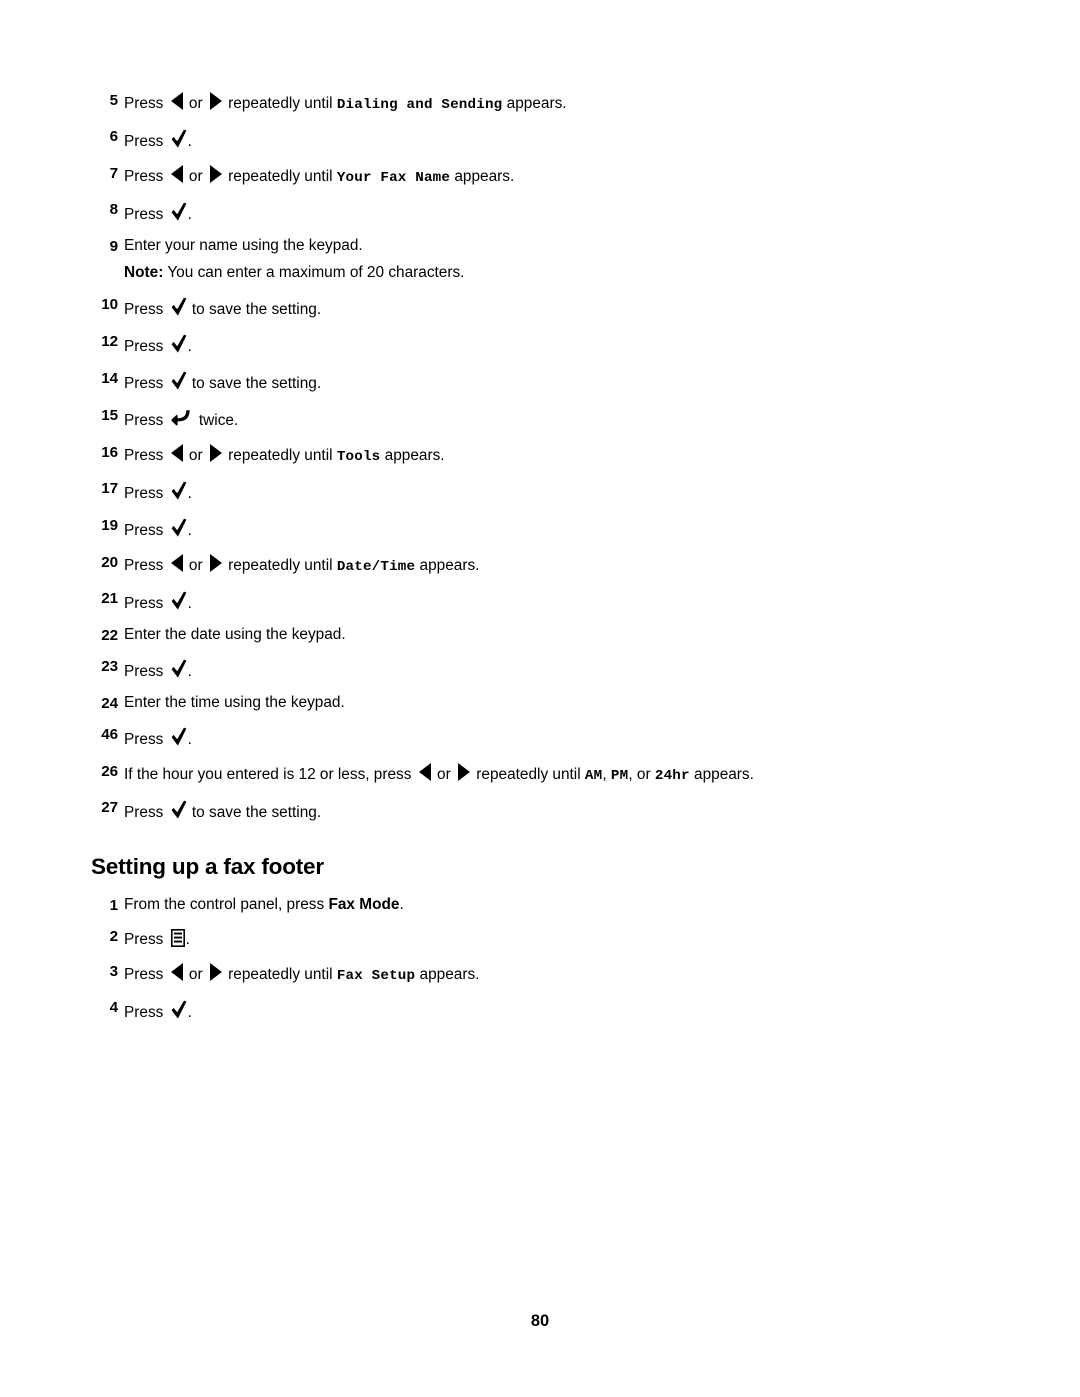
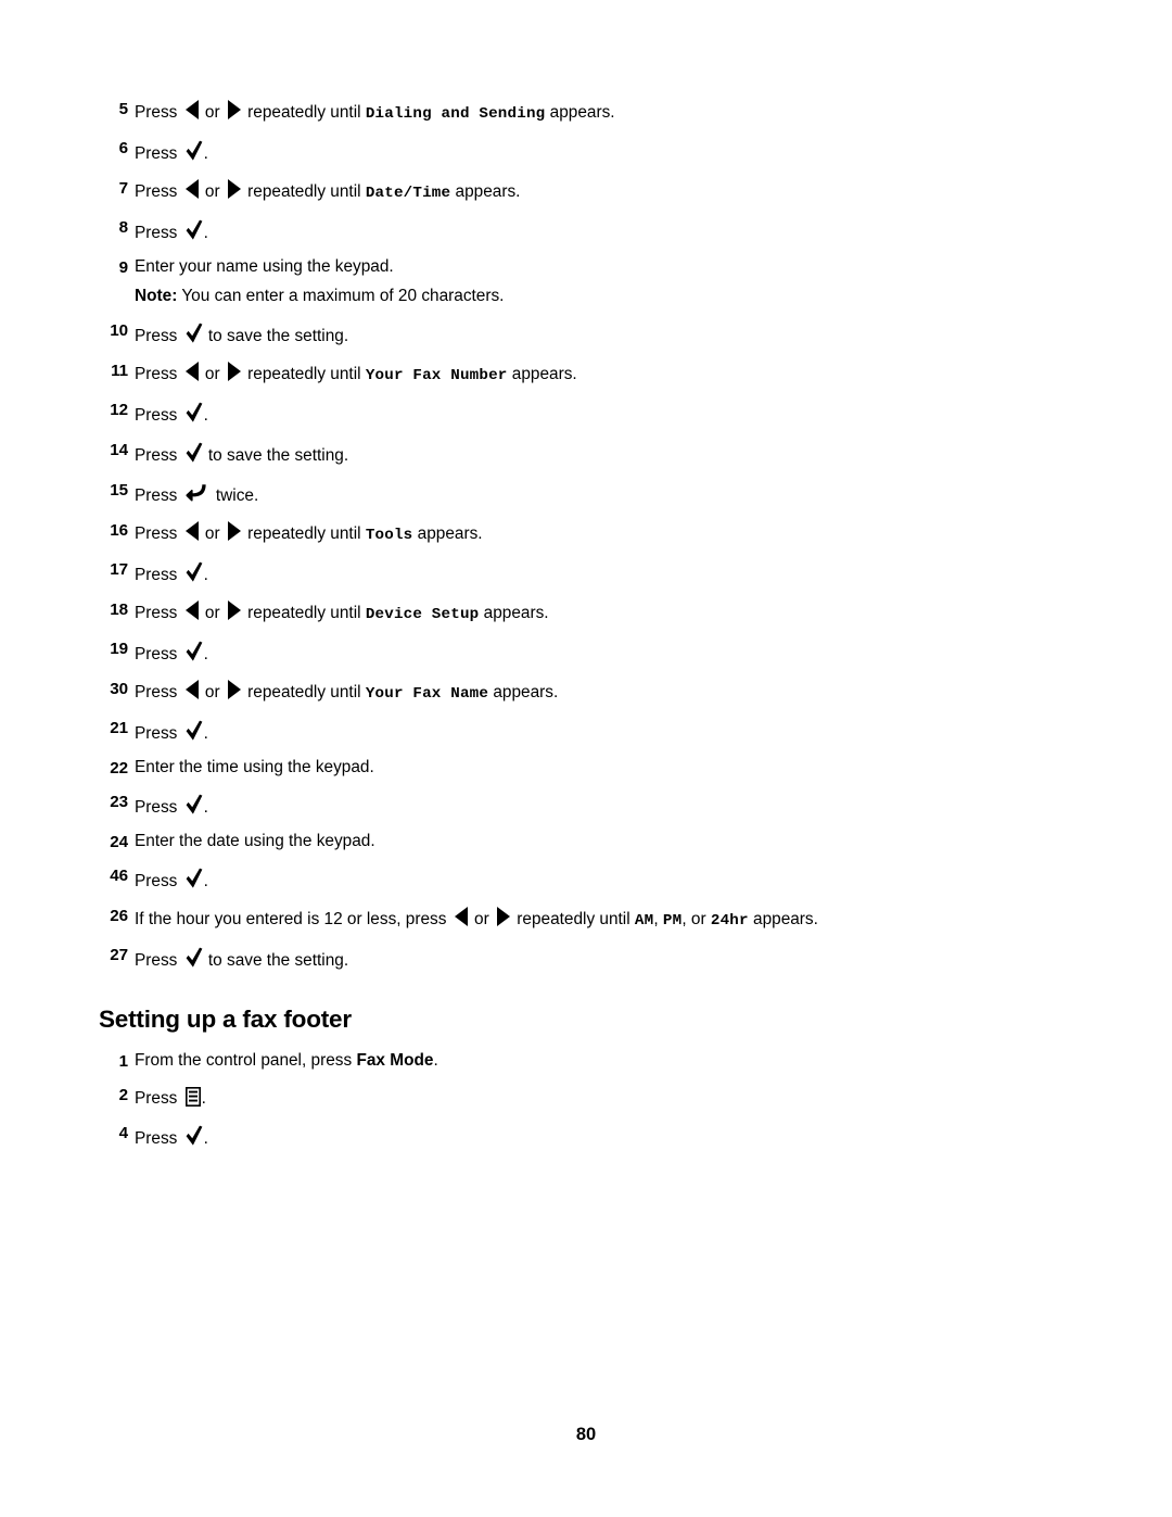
  5
  Press or repeatedly until Dialing and Sending appears.
  6
  Press .
  7
- Press or repeatedly until Your Fax Name appears.
+ Press or repeatedly until Date/Time appears.
  8
  Press .
  9
  Enter your name using the keypad.
  Note: You can enter a maximum of 20 characters.
  10
  Press to save the setting.
+ 11
+ Press or repeatedly until Your Fax Number appears.
  12
  Press .
  14
  Press to save the setting.
  15
  Press twice.
  16
  Press or repeatedly until Tools appears.
  17
  Press .
+ 18
+ Press or repeatedly until Device Setup appears.
  19
  Press .
- 20
+ 30
- Press or repeatedly until Date/Time appears.
+ Press or repeatedly until Your Fax Name appears.
  21
  Press .
  22
- Enter the date using the keypad.
+ Enter the time using the keypad.
  23
  Press .
  24
- Enter the time using the keypad.
+ Enter the date using the keypad.
  46
  Press .
  26
  If the hour you entered is 12 or less, press or repeatedly until AM, PM, or 24hr appears.
  27
  Press to save the setting.
  Setting up a fax footer
  1
  From the control panel, press Fax Mode.
  2
  Press .
- 3
- Press or repeatedly until Fax Setup appears.
  4
  Press .
  80
